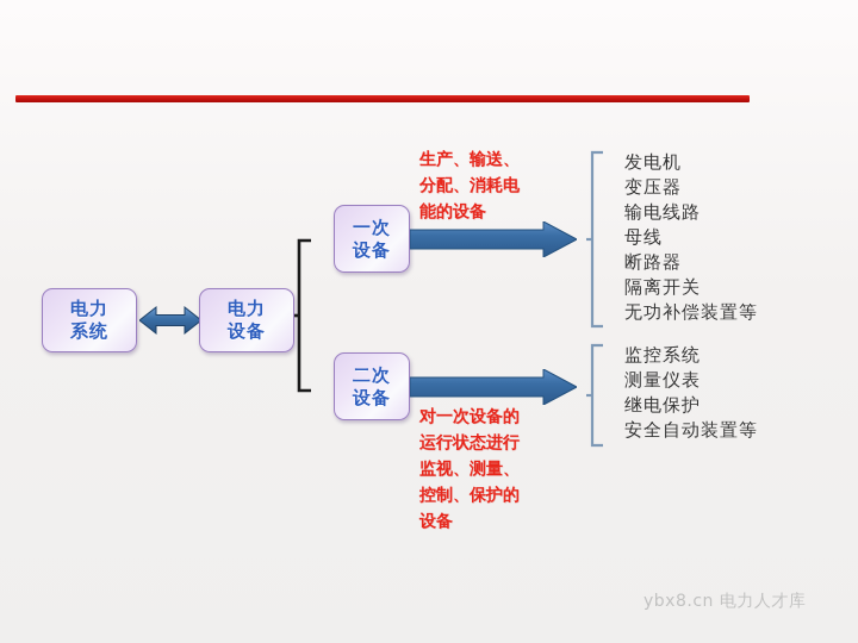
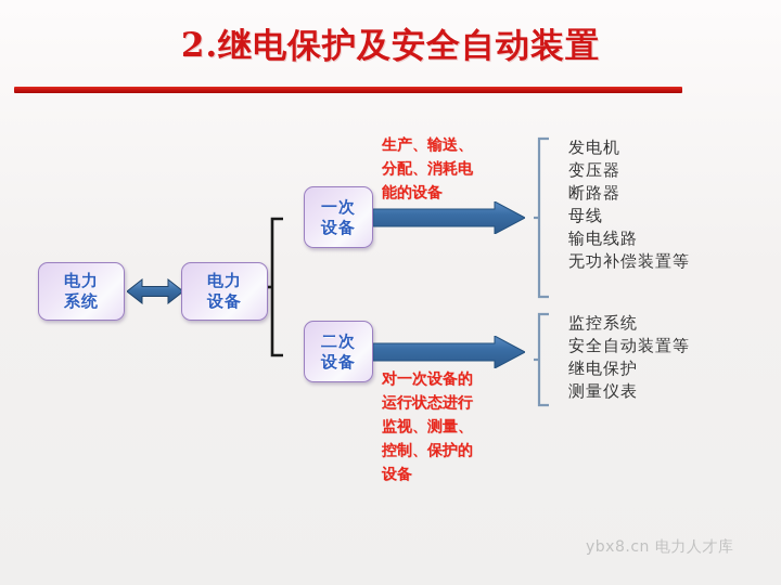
+ 2.继电保护及安全自动装置
  电力
  系统
  电力
  设备
  一次
  设备
  二次
  设备
  生产、输送、
  分配、消耗电
  能的设备
  对一次设备的
  运行状态进行
  监视、测量、
  控制、保护的
  设备
  发电机
  变压器
- 输电线路
+ 断路器
  母线
- 断路器
+ 输电线路
- 隔离开关
  无功补偿装置等
  监控系统
- 测量仪表
+ 安全自动装置等
  继电保护
- 安全自动装置等
+ 测量仪表
  ybx8.cn 电力人才库
